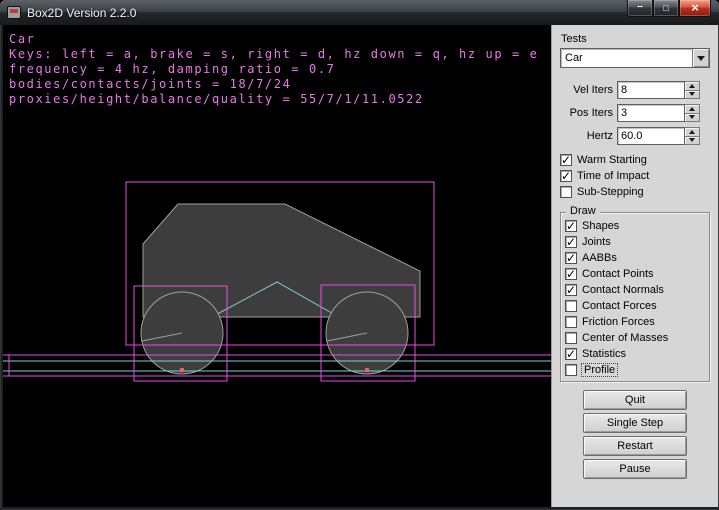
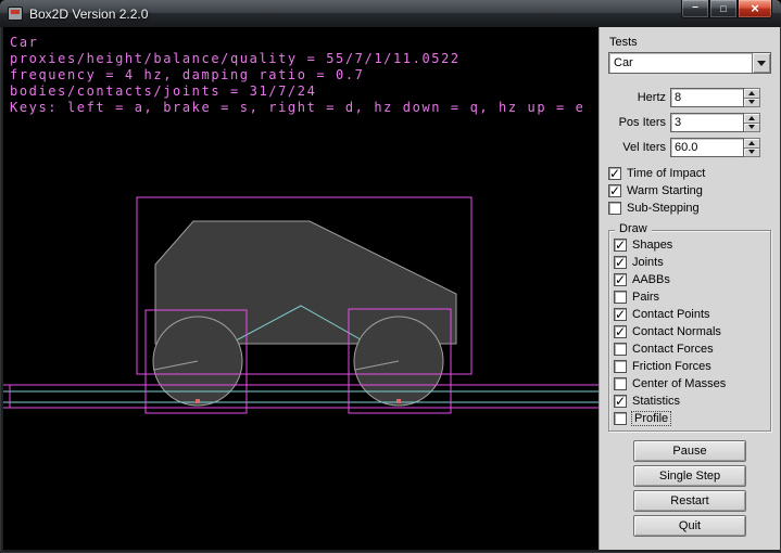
  Box2D Version 2.2.0
  –
  □
  ×
  Car
- Keys: left = a, brake = s, right = d, hz down = q, hz up = e
+ proxies/height/balance/quality = 55/7/1/11.0522
  frequency = 4 hz, damping ratio = 0.7
- bodies/contacts/joints = 18/7/24
+ bodies/contacts/joints = 31/7/24
- proxies/height/balance/quality = 55/7/1/11.0522
+ Keys: left = a, brake = s, right = d, hz down = q, hz up = e
  Tests
  Car
- Vel Iters
+ Hertz
  8
  Pos Iters
  3
- Hertz
+ Vel Iters
  60.0
  ✓
- Warm Starting
+ Time of Impact
  ✓
- Time of Impact
+ Warm Starting
  Sub-Stepping
  Draw
  ✓
  Shapes
  ✓
  Joints
  ✓
  AABBs
+ Pairs
  ✓
  Contact Points
  ✓
  Contact Normals
  Contact Forces
  Friction Forces
  Center of Masses
  ✓
  Statistics
  Profile
- Quit
+ Pause
  Single Step
  Restart
- Pause
+ Quit
